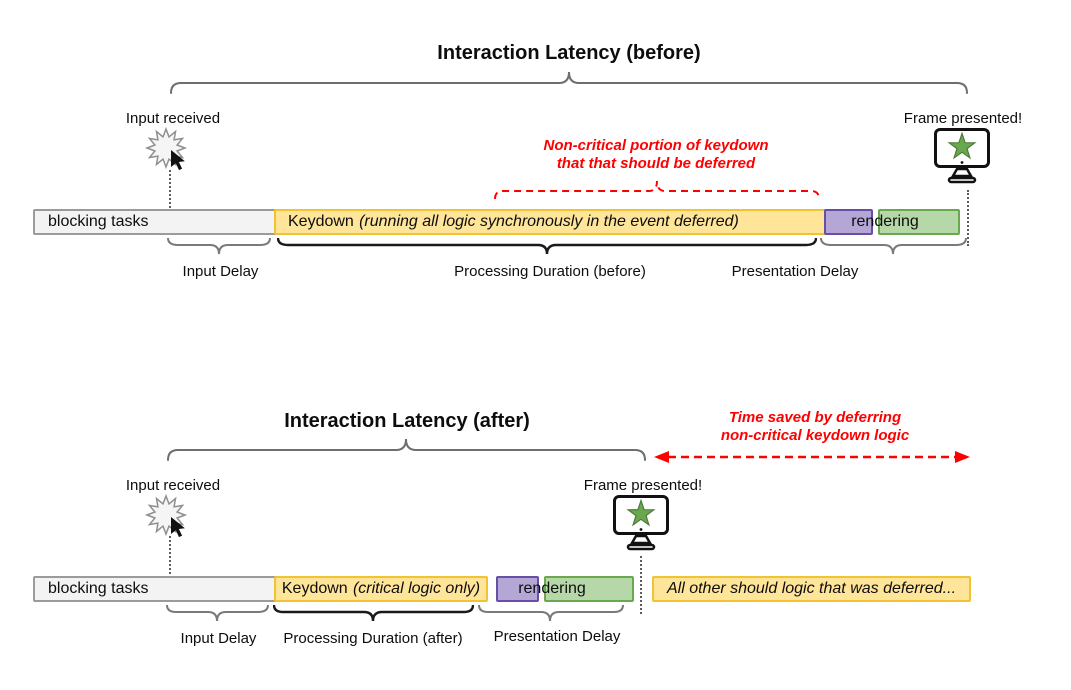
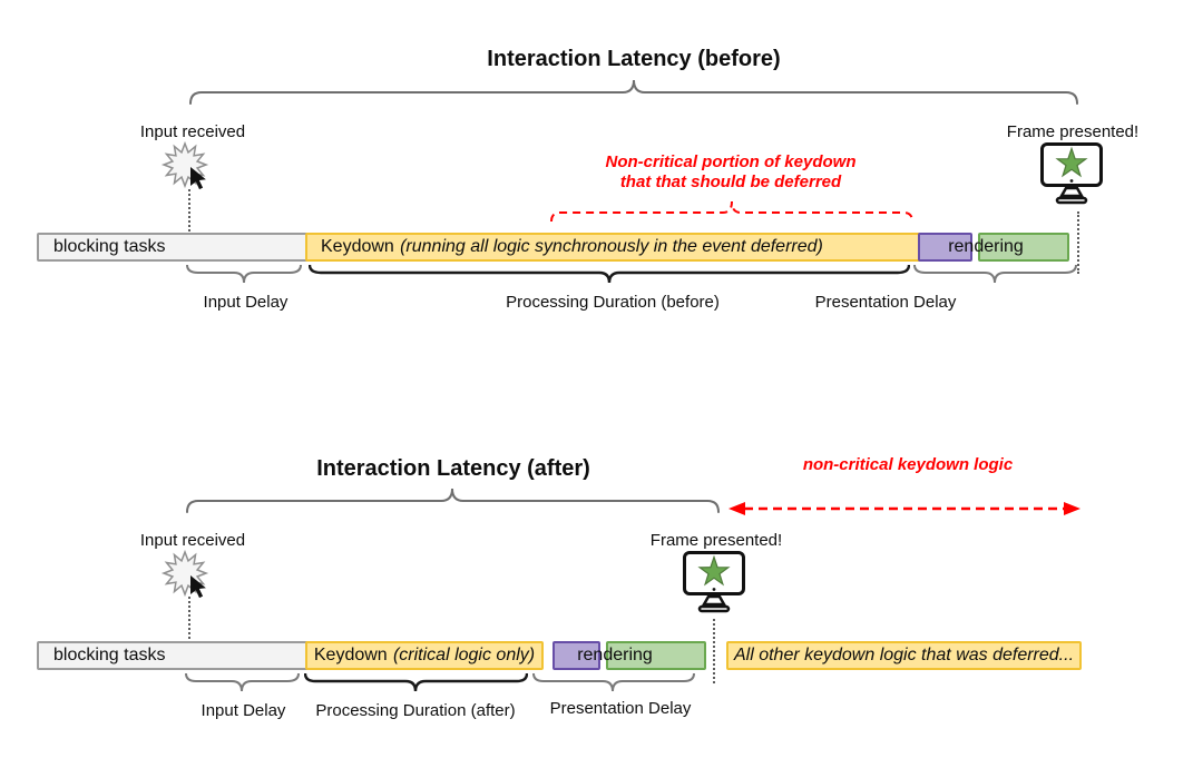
  Interaction Latency (before)
  Input received
  Frame presented!
  Non-critical portion of keydown
  that that should be deferred
  blocking tasks
  Keydown
  (running all logic synchronously in the event deferred)
  rendering
  Input Delay
  Processing Duration (before)
  Presentation Delay
  Interaction Latency (after)
- Time saved by deferring
  non-critical keydown logic
  Input received
  Frame presented!
  blocking tasks
  Keydown
  (critical logic only)
  rendering
- All other should logic that was deferred...
+ All other keydown logic that was deferred...
  Input Delay
  Processing Duration (after)
  Presentation Delay
